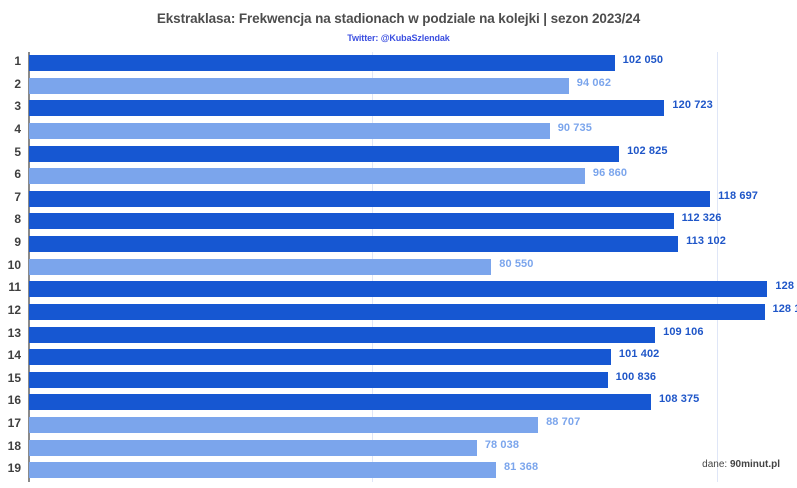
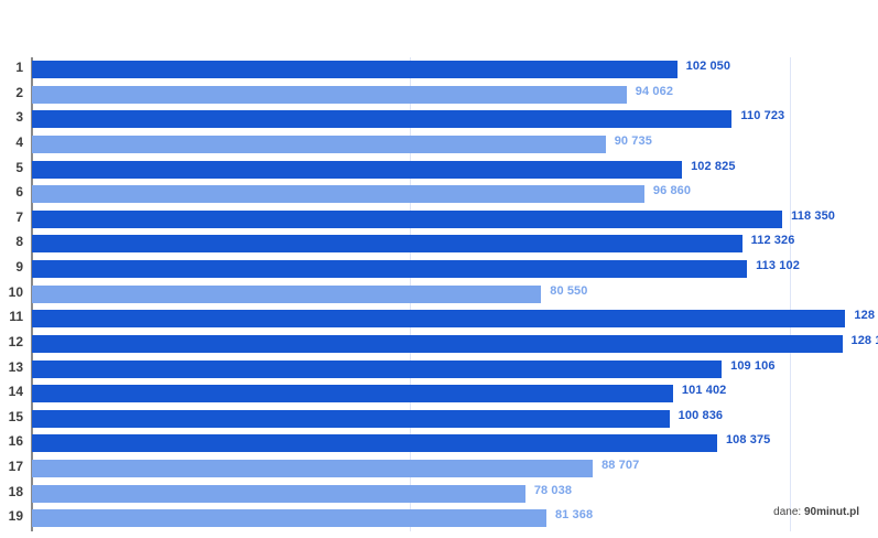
- Ekstraklasa: Frekwencja na stadionach w podziale na kolejki | sezon 2023/24
- Twitter: @KubaSzlendak
  1
  102 050
  2
  94 062
  3
- 120 723
+ 110 723
  4
  90 735
  5
  102 825
  6
  96 860
  7
- 118 697
+ 118 350
  8
  112 326
  9
  113 102
  10
  80 550
  11
  12
  13
  109 106
  14
  101 402
  15
  100 836
  16
  108 375
  17
  88 707
  18
  78 038
  19
  81 368
  dane: 90minut.pl
